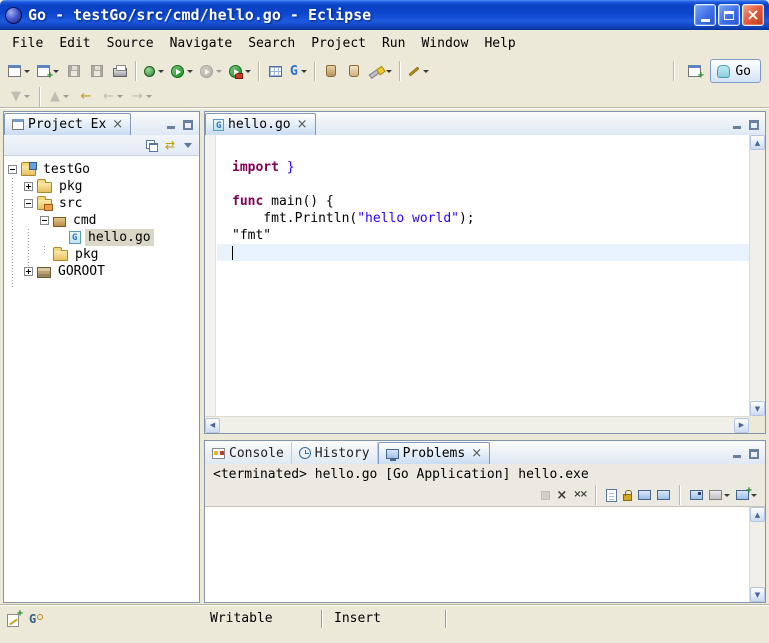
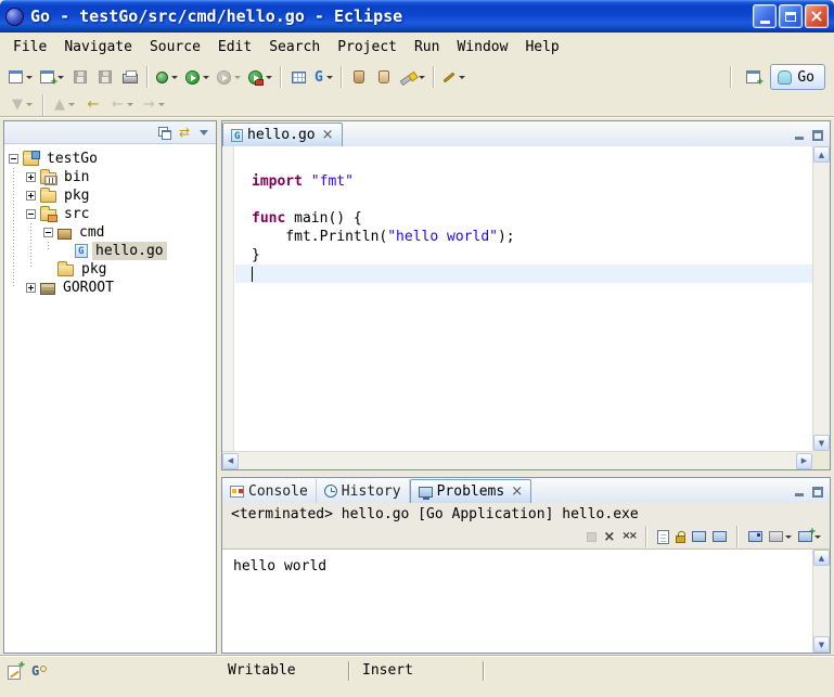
  Go - testGo/src/cmd/hello.go - Eclipse
  File
- Edit
+ Navigate
  Source
- Navigate
+ Edit
  Search
  Project
  Run
  Window
  Help
  Go
  ▼
  ▲
  ←
  ←
  →
- Project Ex
  testGo
+ bin
  pkg
  src
  cmd
  hello.go
  pkg
  GOROOT
  hello.go
- import }
+ import "fmt"
  func main() {
  fmt.Println("hello world");
- "fmt"
+ }
  ▲
  ▼
  ◀
  ▶
  Console
  History
  Problems
  <terminated> hello.go [Go Application] hello.exe
+ hello world
  ▲
  ▼
  Writable
  Insert
